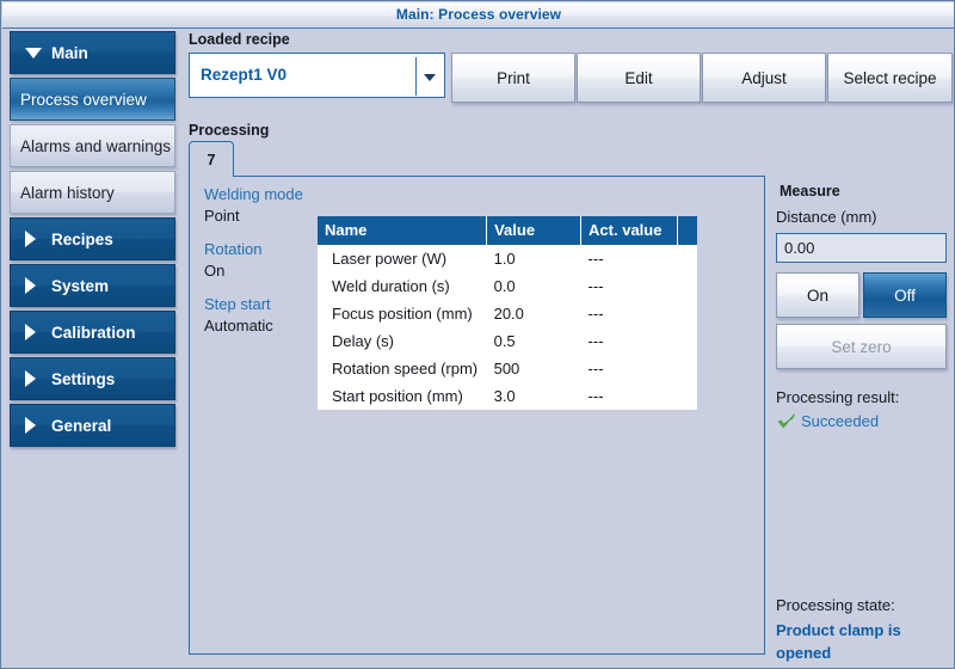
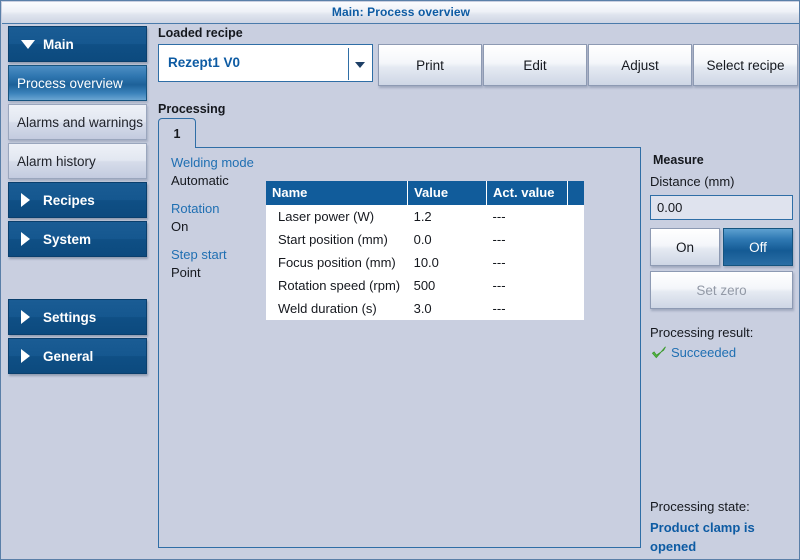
  Main: Process overview
  Main
  Process overview
  Alarms and warnings
  Alarm history
  Recipes
  System
- Calibration
  Settings
  General
  Loaded recipe
  Rezept1 V0
  Print
  Edit
  Adjust
  Select recipe
  Processing
- 7
+ 1
  Welding mode
- Point
+ Automatic
  Rotation
  On
  Step start
- Automatic
+ Point
  Name	Value	Act. value
- Laser power (W)	1.0	---
+ Laser power (W)	1.2	---
- Weld duration (s)	0.0	---
+ Start position (mm)	0.0	---
- Focus position (mm)	20.0	---
+ Focus position (mm)	10.0	---
- Delay (s)	0.5	---
  Rotation speed (rpm)	500	---
- Start position (mm)	3.0	---
+ Weld duration (s)	3.0	---
  Measure
  Distance (mm)
  0.00
  On
  Off
  Set zero
  Processing result:
  Succeeded
  Processing state:
  Product clamp is opened
